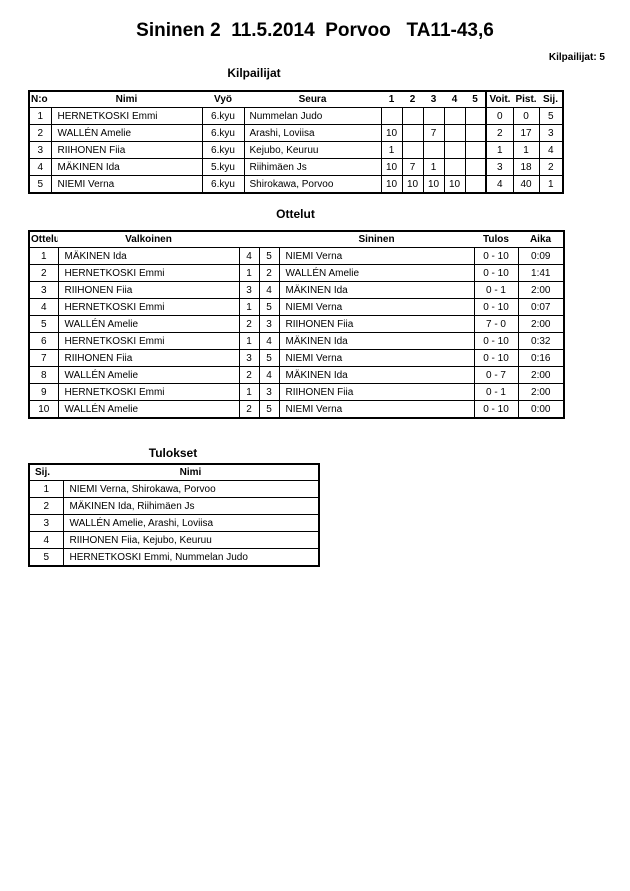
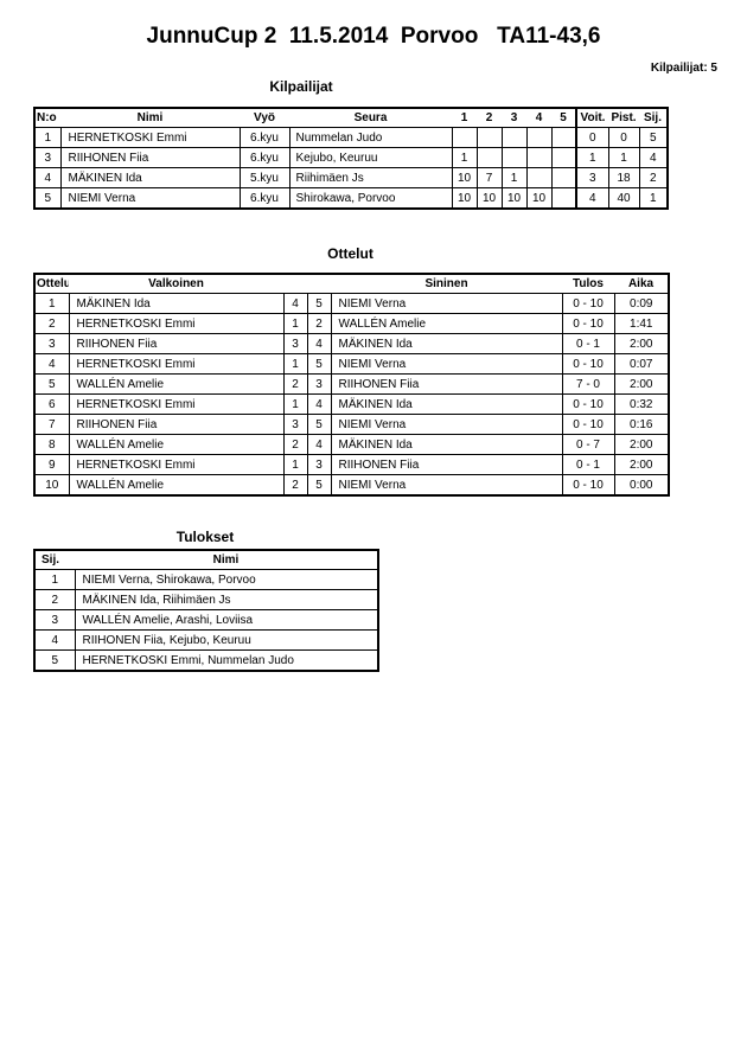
- Sininen 2 11.5.2014 Porvoo TA11-43,6
+ JunnuCup 2 11.5.2014 Porvoo TA11-43,6
  Kilpailijat: 5
  Kilpailijat
  N:o	Nimi	Vyö	Seura	1	2	3	4	5	Voit.	Pist.	Sij.
  1	HERNETKOSKI Emmi	6.kyu	Nummelan Judo						0	0	5
- 2	WALLÉN Amelie	6.kyu	Arashi, Loviisa	10		7			2	17	3
  3	RIIHONEN Fiia	6.kyu	Kejubo, Keuruu	1					1	1	4
  4	MÄKINEN Ida	5.kyu	Riihimäen Js	10	7	1			3	18	2
  5	NIEMI Verna	6.kyu	Shirokawa, Porvoo	10	10	10	10		4	40	1
  Ottelut
  Ottelu	Valkoinen			Sininen	Tulos	Aika
  1	MÄKINEN Ida	4	5	NIEMI Verna	0 - 10	0:09
  2	HERNETKOSKI Emmi	1	2	WALLÉN Amelie	0 - 10	1:41
  3	RIIHONEN Fiia	3	4	MÄKINEN Ida	0 - 1	2:00
  4	HERNETKOSKI Emmi	1	5	NIEMI Verna	0 - 10	0:07
  5	WALLÉN Amelie	2	3	RIIHONEN Fiia	7 - 0	2:00
  6	HERNETKOSKI Emmi	1	4	MÄKINEN Ida	0 - 10	0:32
  7	RIIHONEN Fiia	3	5	NIEMI Verna	0 - 10	0:16
  8	WALLÉN Amelie	2	4	MÄKINEN Ida	0 - 7	2:00
  9	HERNETKOSKI Emmi	1	3	RIIHONEN Fiia	0 - 1	2:00
  10	WALLÉN Amelie	2	5	NIEMI Verna	0 - 10	0:00
  Tulokset
  Sij.	Nimi
  1	NIEMI Verna, Shirokawa, Porvoo
  2	MÄKINEN Ida, Riihimäen Js
  3	WALLÉN Amelie, Arashi, Loviisa
  4	RIIHONEN Fiia, Kejubo, Keuruu
  5	HERNETKOSKI Emmi, Nummelan Judo
